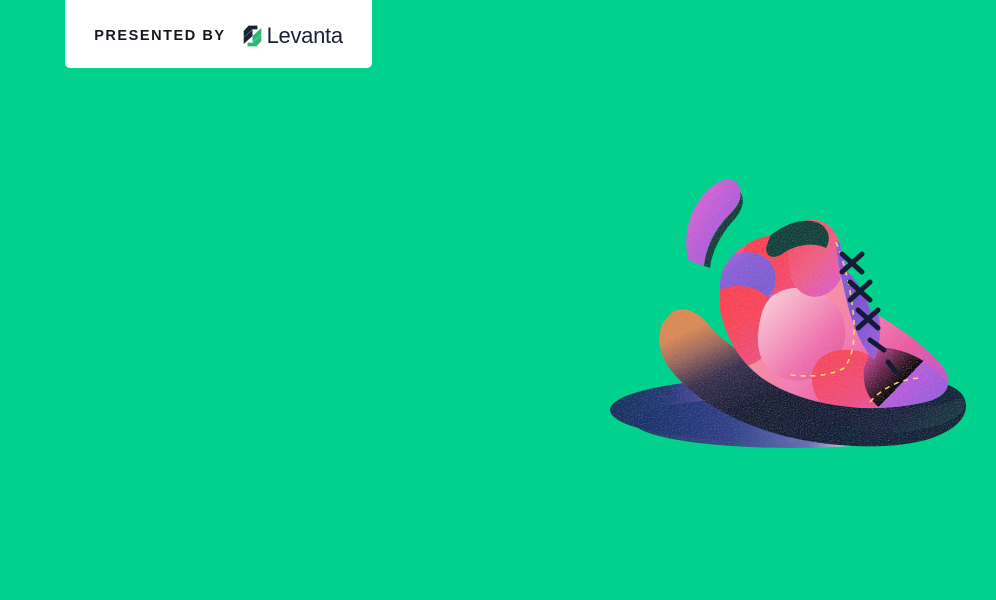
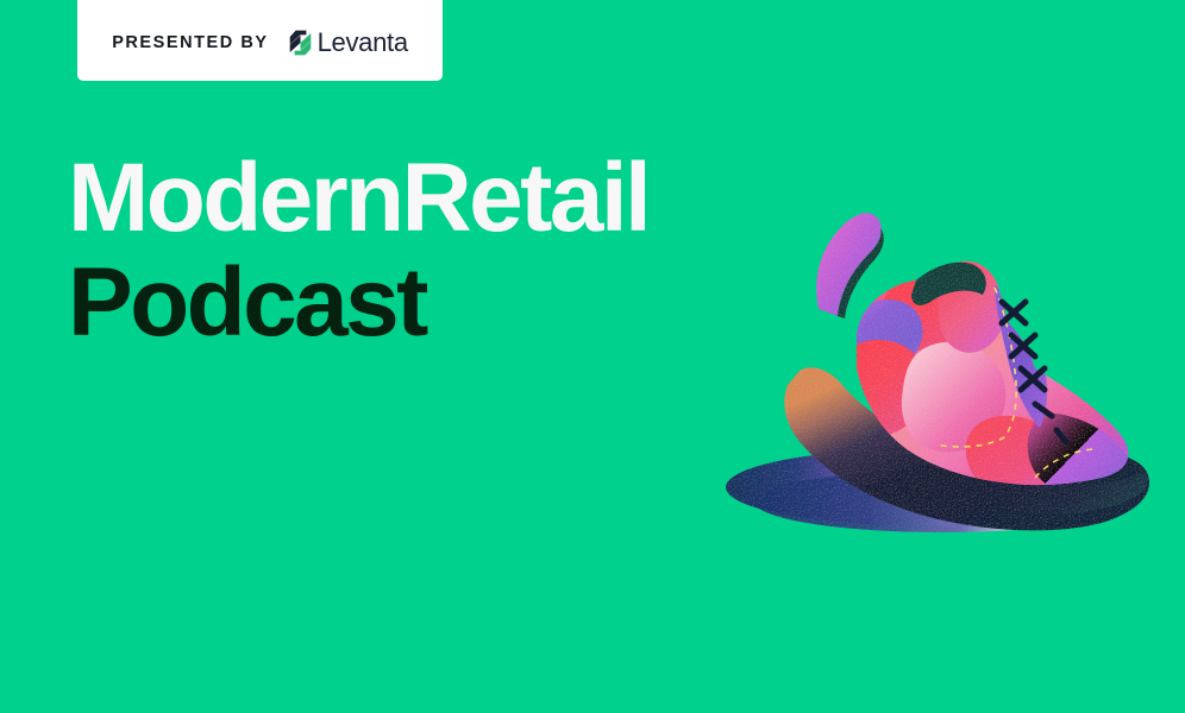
  PRESENTED BY
  Levanta
+ ModernRetail
+ Podcast
